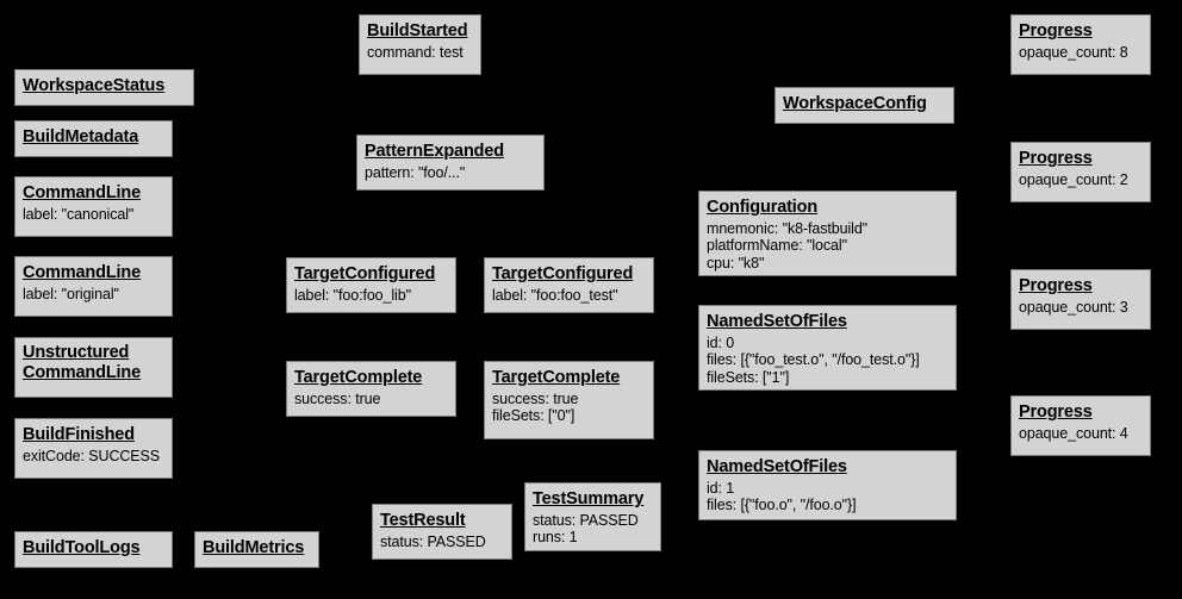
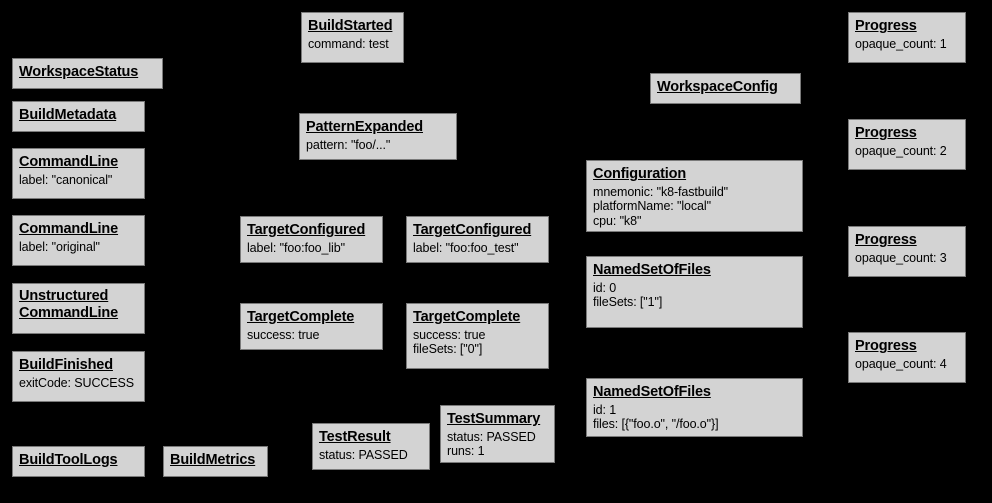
  BuildStarted
  command: test
  Progress
- opaque_count: 8
+ opaque_count: 1
  WorkspaceStatus
  WorkspaceConfig
  BuildMetadata
  PatternExpanded
  pattern: "foo/..."
  Progress
  opaque_count: 2
  CommandLine
  label: "canonical"
  Configuration
  mnemonic: "k8-fastbuild"
  platformName: "local"
  cpu: "k8"
  CommandLine
  label: "original"
  TargetConfigured
  label: "foo:foo_lib"
  TargetConfigured
  label: "foo:foo_test"
  Progress
  opaque_count: 3
  NamedSetOfFiles
  id: 0
- files: [{"foo_test.o", "/foo_test.o"}]
  fileSets: ["1"]
  Unstructured
  CommandLine
  TargetComplete
  success: true
  TargetComplete
  success: true
  fileSets: ["0"]
  Progress
  opaque_count: 4
  BuildFinished
  exitCode: SUCCESS
  NamedSetOfFiles
  id: 1
  files: [{"foo.o", "/foo.o"}]
  TestSummary
  status: PASSED
  runs: 1
  TestResult
  status: PASSED
  BuildToolLogs
  BuildMetrics
